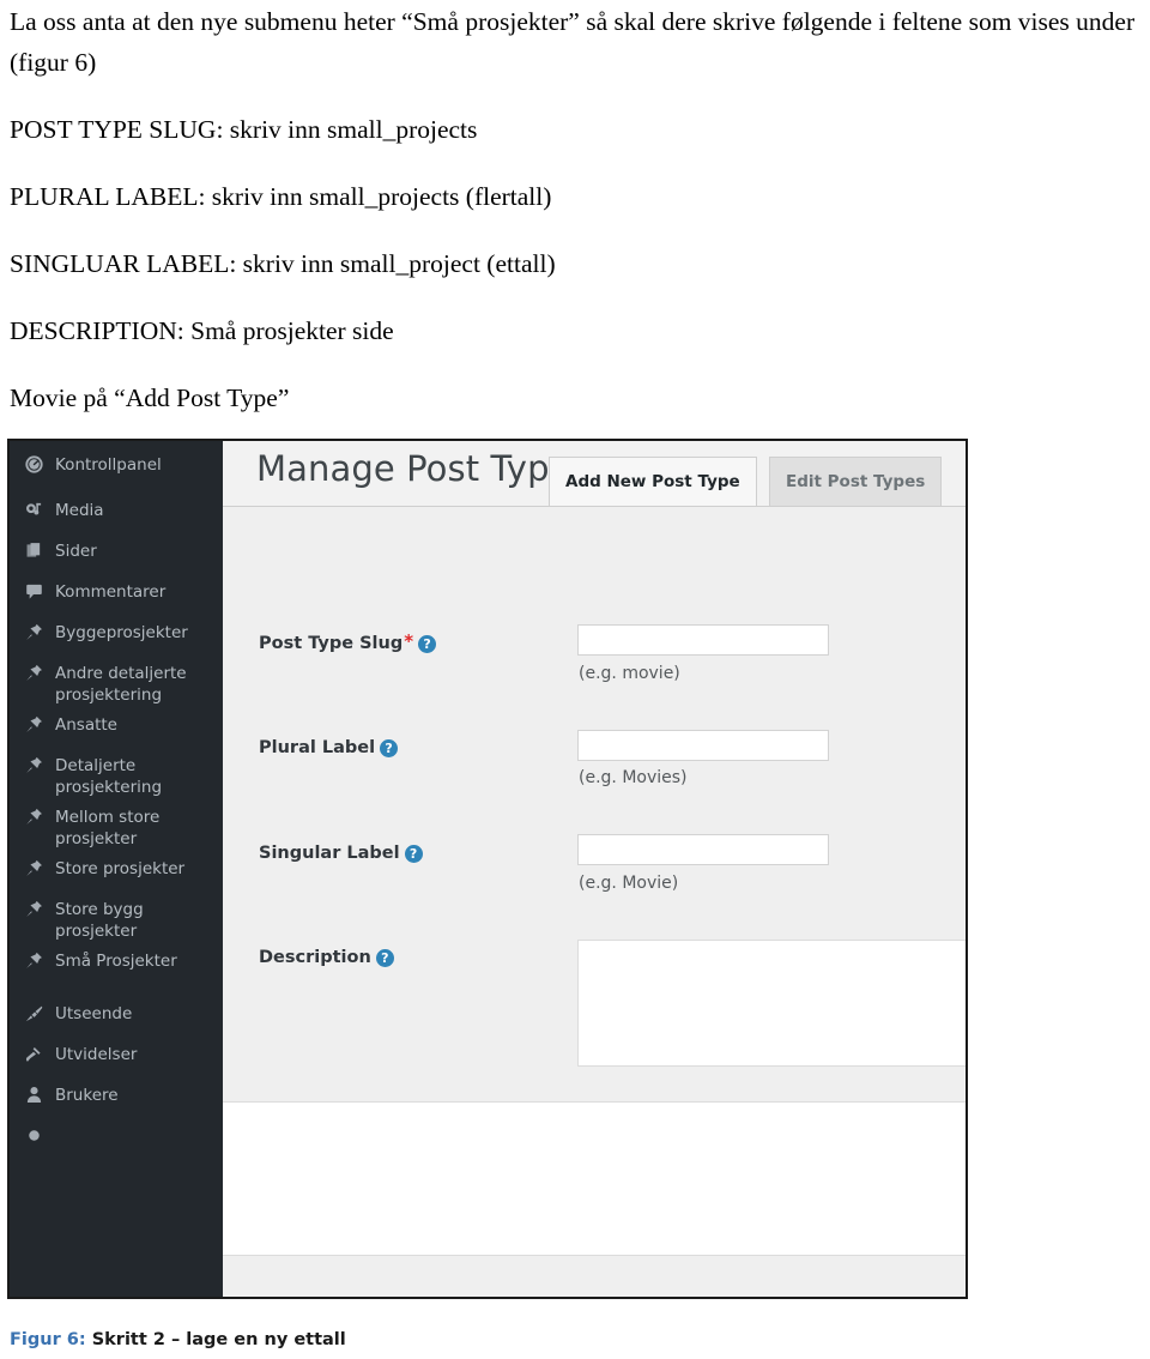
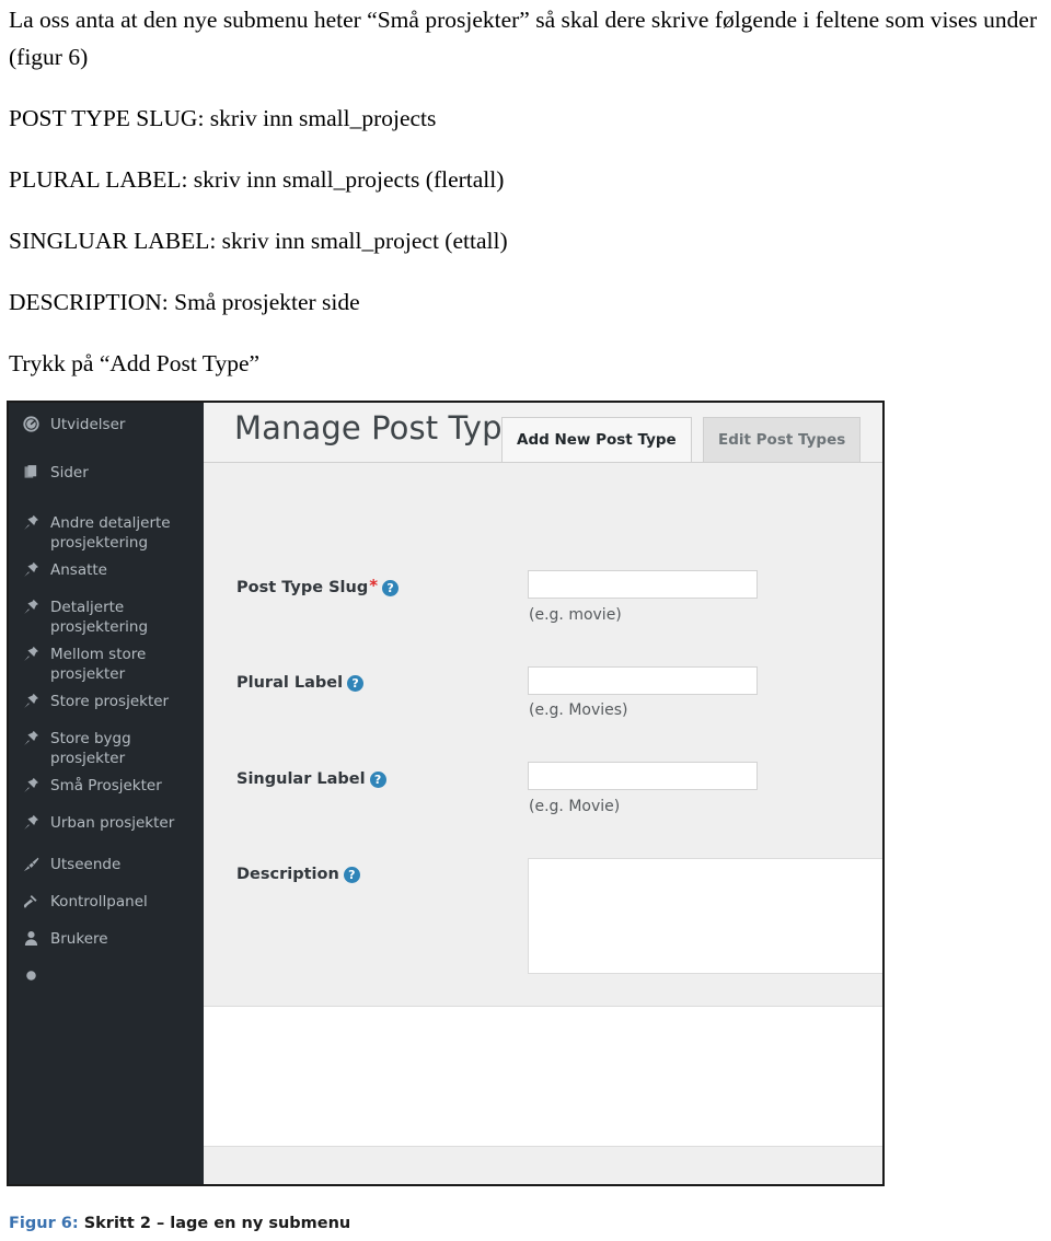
  La oss anta at den nye submenu heter “Små prosjekter” så skal dere skrive følgende i feltene som vises under (figur 6)
  POST TYPE SLUG: skriv inn small_projects
  PLURAL LABEL: skriv inn small_projects (flertall)
  SINGLUAR LABEL: skriv inn small_project (ettall)
  DESCRIPTION: Små prosjekter side
- Movie på “Add Post Type”
+ Trykk på “Add Post Type”
- Kontrollpanel
+ Utvidelser
- Media
  Sider
- Kommentarer
- Byggeprosjekter
  Andre detaljerte
  prosjektering
  Ansatte
  Detaljerte
  prosjektering
  Mellom store
  prosjekter
  Store prosjekter
  Store bygg
  prosjekter
  Små Prosjekter
+ Urban prosjekter
  Utseende
- Utvidelser
+ Kontrollpanel
  Brukere
  Manage Post Typ
  Add New Post Type
  Edit Post Types
  Post Type Slug
  *
  ?
  (e.g. movie)
  Plural Label
  ?
  (e.g. Movies)
  Singular Label
  ?
  (e.g. Movie)
  Description
  ?
- Figur 6: Skritt 2 – lage en ny ettall
+ Figur 6: Skritt 2 – lage en ny submenu
